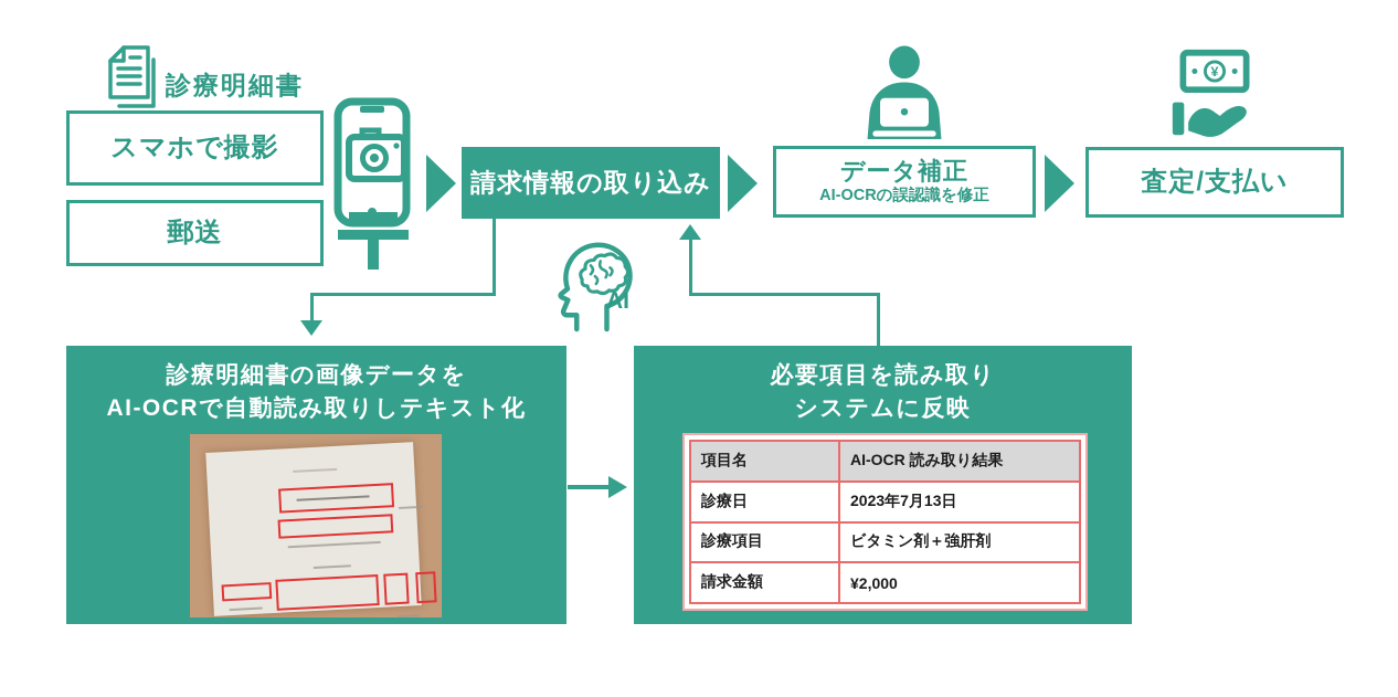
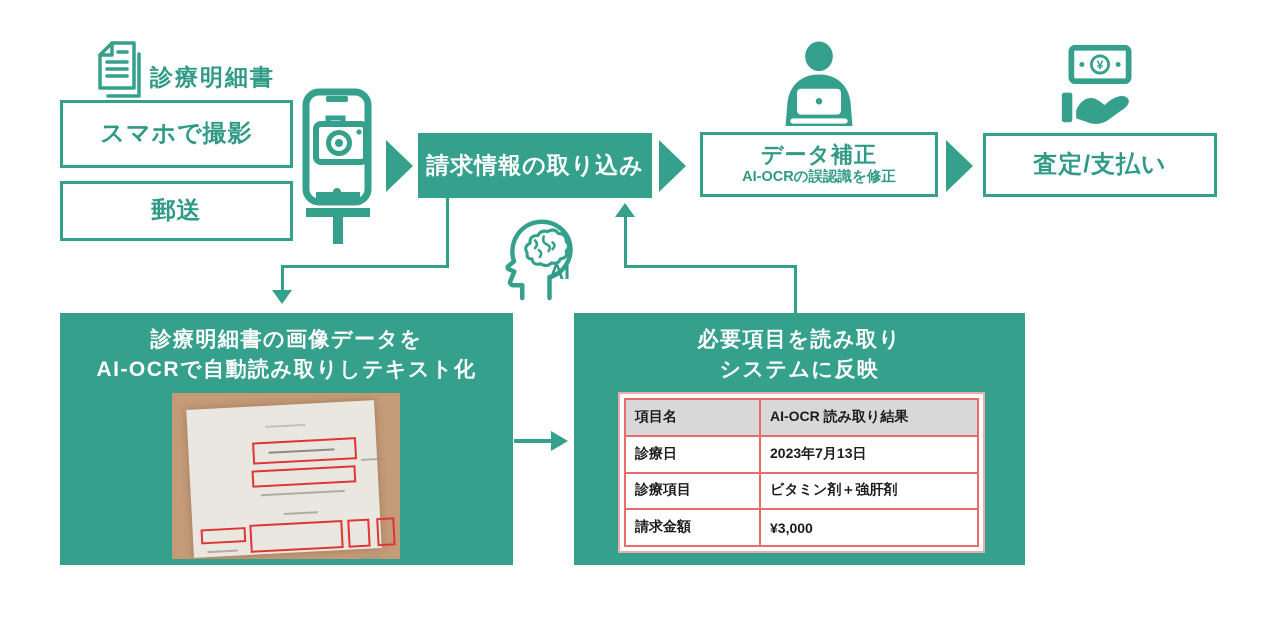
  診療明細書
  スマホで撮影
  郵送
  請求情報の取り込み
  データ補正
  AI-OCRの誤認識を修正
  査定/支払い
  ¥
  AI
  診療明細書の画像データを
  AI-OCRで自動読み取りしテキスト化
  必要項目を読み取り
  システムに反映
  項目名	AI-OCR 読み取り結果
  診療日	2023年7月13日
  診療項目	ビタミン剤＋強肝剤
- 請求金額	¥2,000
+ 請求金額	¥3,000
